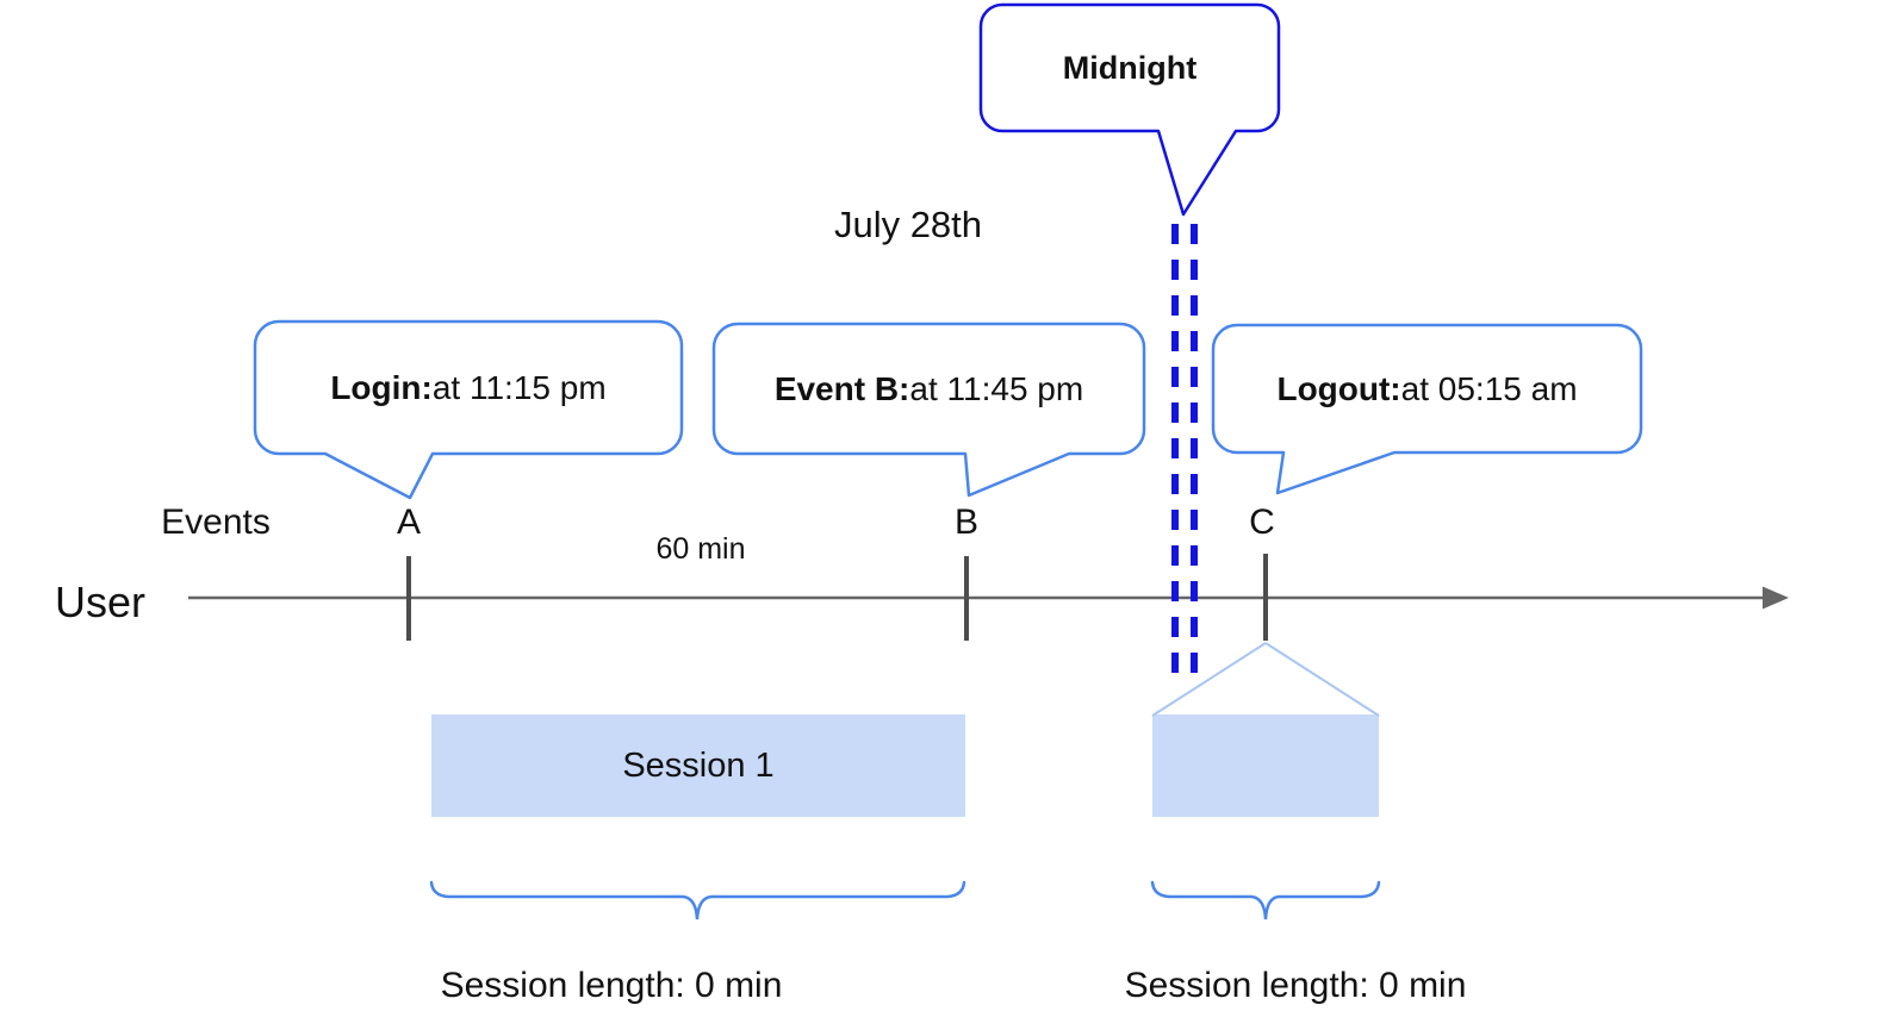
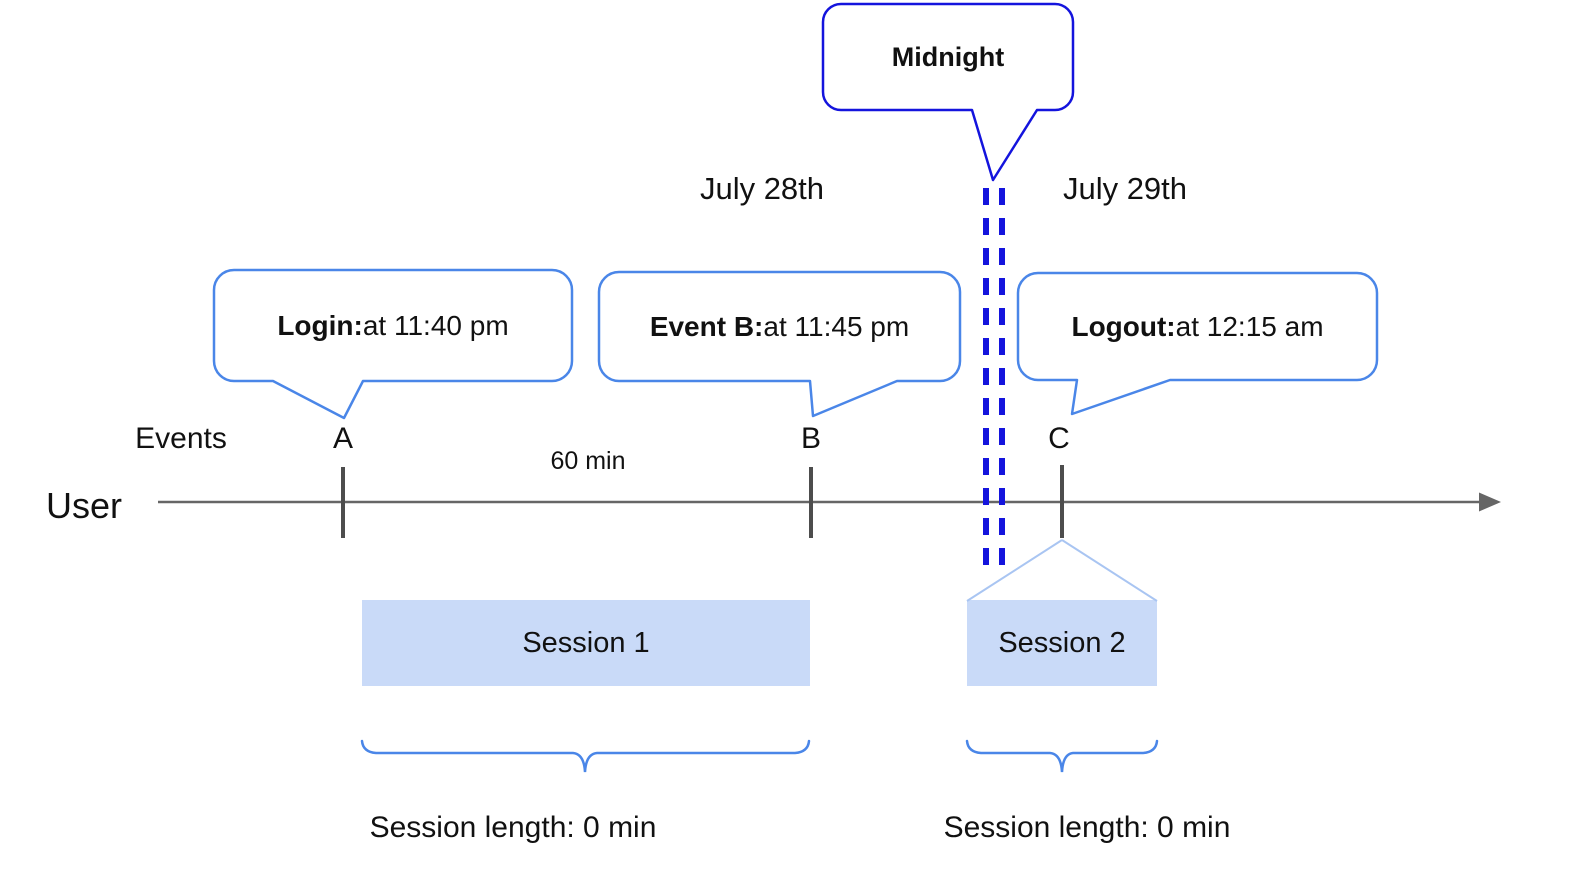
  Midnight
  July 28th
+ July 29th
  Login:
- at 11:15 pm
+ at 11:40 pm
  Event B:
  at 11:45 pm
  Logout:
- at 05:15 am
+ at 12:15 am
  Events
  User
  A
  B
  C
  60 min
  Session 1
+ Session 2
  Session length: 0 min
  Session length: 0 min
